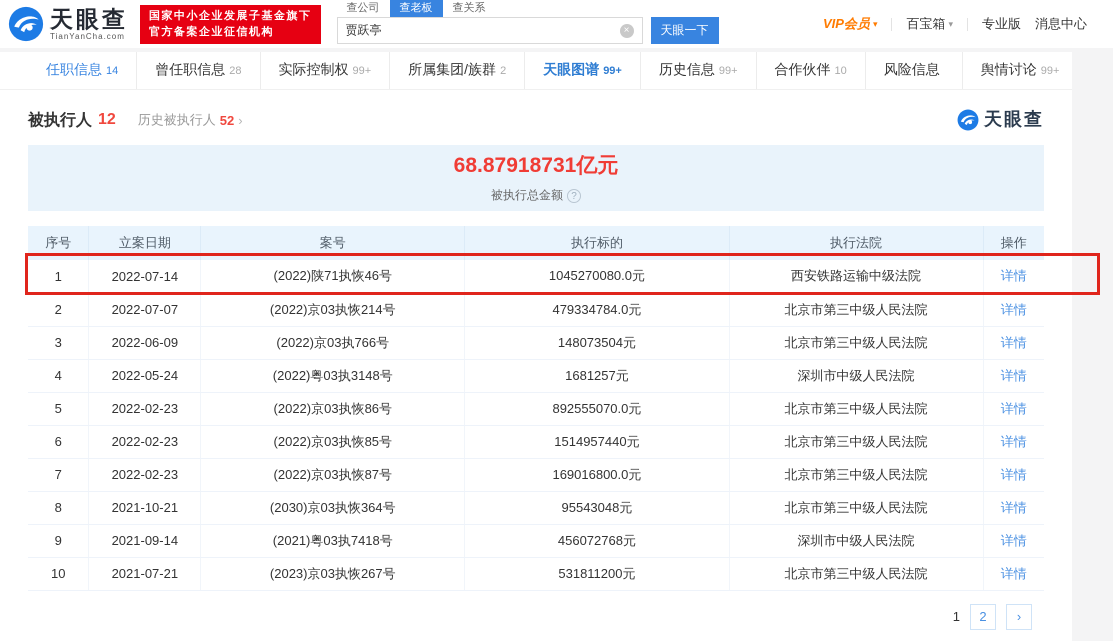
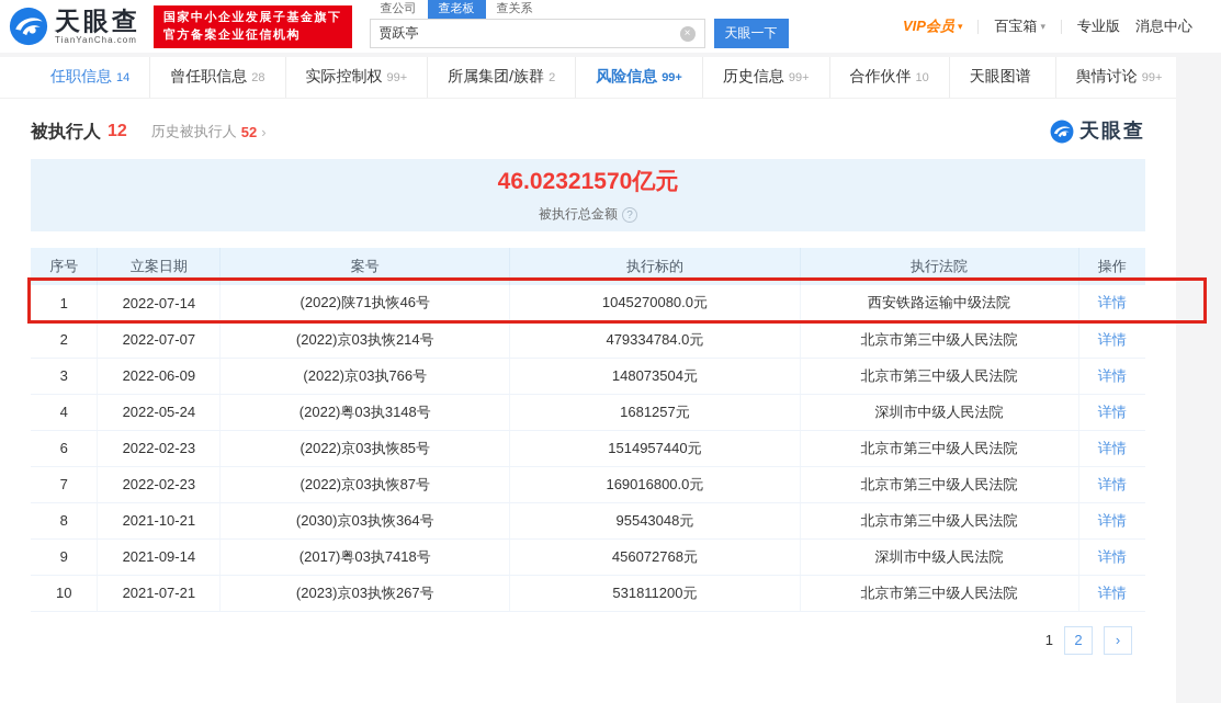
  天眼查
  TianYanCha.com
  国家中小企业发展子基金旗下
  官方备案企业征信机构
  查公司
  查老板
  查关系
  贾跃亭
  ×
  天眼一下
  VIP会员
  ▾
  百宝箱
  ▾
  专业版
  消息中心
  任职信息
  14
  曾任职信息
  28
  实际控制权
  99+
  所属集团/族群
  2
- 天眼图谱
+ 风险信息
  99+
  历史信息
  99+
  合作伙伴
  10
- 风险信息
+ 天眼图谱
  舆情讨论
  99+
  被执行人
  12
  历史被执行人
  52
  ›
  天眼查
- 68.87918731亿元
+ 46.02321570亿元
  被执行总金额
  ?
  序号	立案日期	案号	执行标的	执行法院	操作
  1	2022-07-14	(2022)陕71执恢46号	1045270080.0元	西安铁路运输中级法院	详情
  2	2022-07-07	(2022)京03执恢214号	479334784.0元	北京市第三中级人民法院	详情
  3	2022-06-09	(2022)京03执766号	148073504元	北京市第三中级人民法院	详情
  4	2022-05-24	(2022)粤03执3148号	1681257元	深圳市中级人民法院	详情
- 5	2022-02-23	(2022)京03执恢86号	892555070.0元	北京市第三中级人民法院	详情
  6	2022-02-23	(2022)京03执恢85号	1514957440元	北京市第三中级人民法院	详情
  7	2022-02-23	(2022)京03执恢87号	169016800.0元	北京市第三中级人民法院	详情
  8	2021-10-21	(2030)京03执恢364号	95543048元	北京市第三中级人民法院	详情
- 9	2021-09-14	(2021)粤03执7418号	456072768元	深圳市中级人民法院	详情
+ 9	2021-09-14	(2017)粤03执7418号	456072768元	深圳市中级人民法院	详情
  10	2021-07-21	(2023)京03执恢267号	531811200元	北京市第三中级人民法院	详情
  1
  2
  ›
